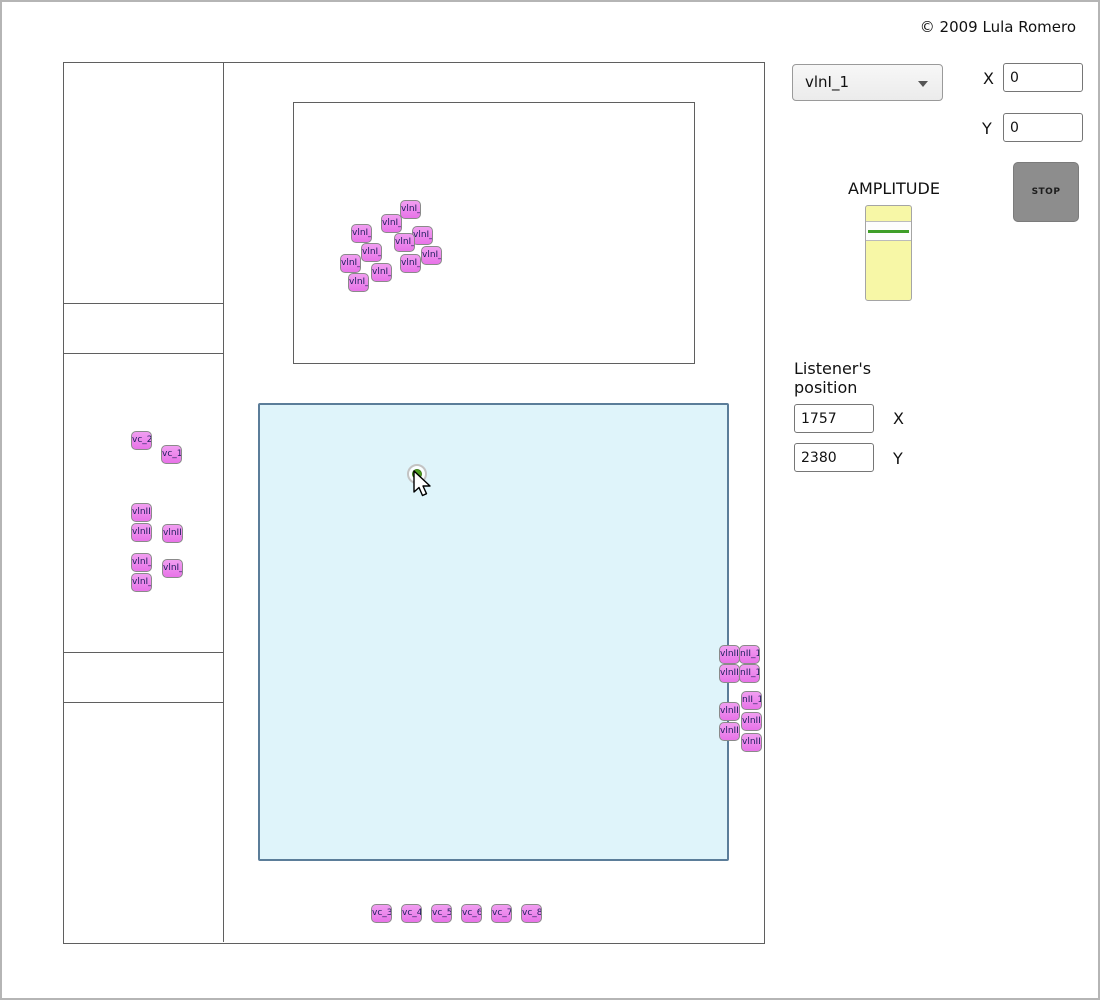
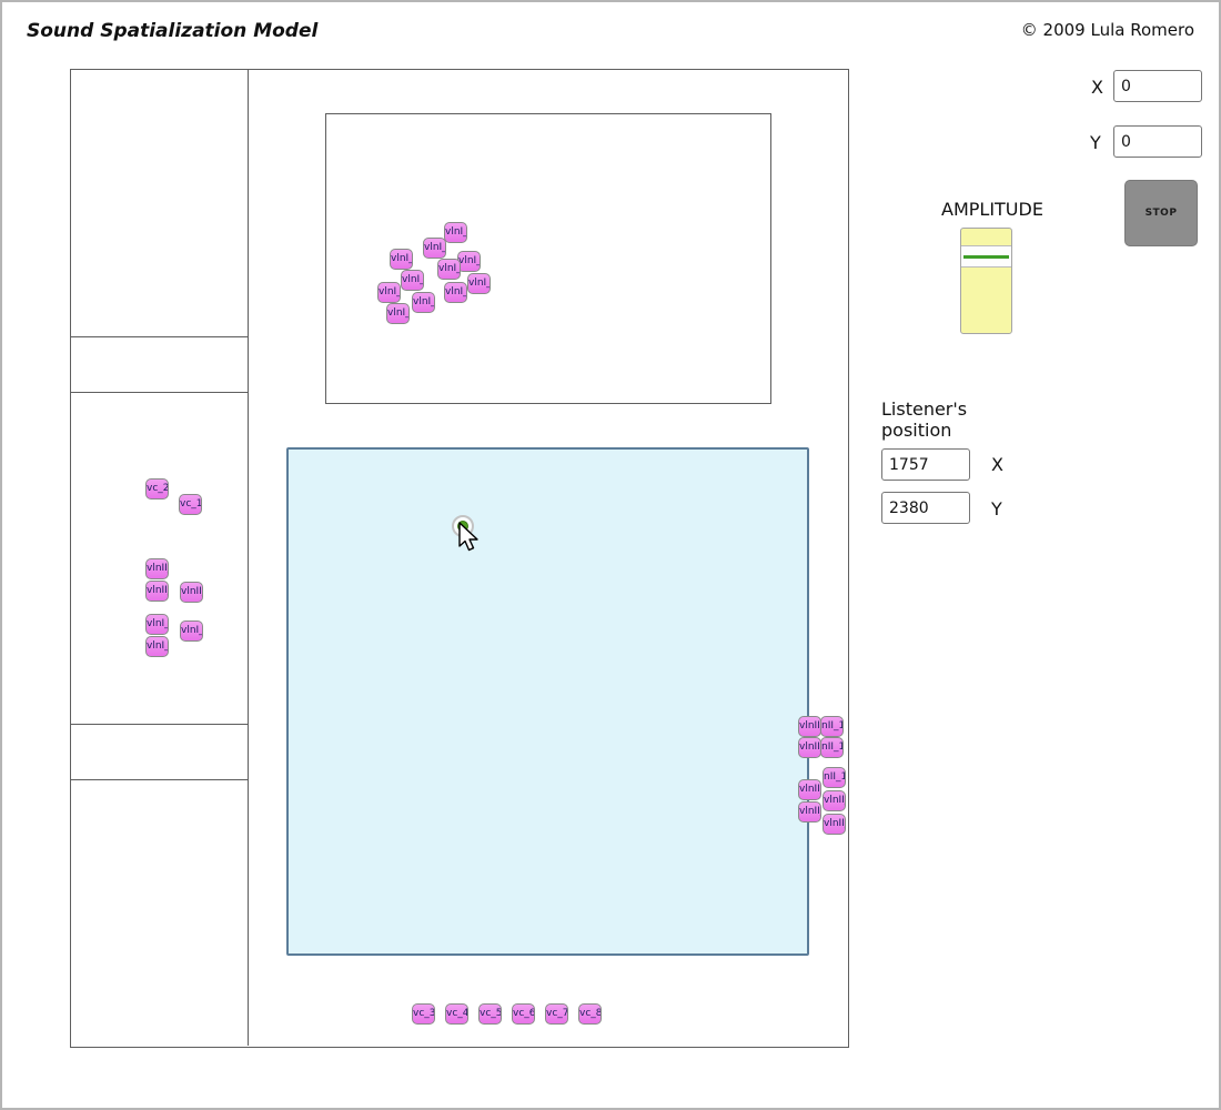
+ Sound Spatialization Model
  © 2009 Lula Romero
- vlnI_1
  X
  0
  Y
  0
  AMPLITUDE
  STOP
  Listener's position
  1757
  X
  2380
  Y
  vlnI_
  vlnI_
  vlnI_
  vlnI_
  vlnI_
  vlnI_
  vlnI_
  vlnI_
  vlnI_
  vlnI_
  vlnI_
  vc_2
  vc_1
  vlnII
  vlnII
  vlnII
  vlnI_
  vlnI_
  vlnI_
  vlnII
  nII_1
  vlnII
  nII_1
  nII_1
  vlnII
  vlnII
  vlnII
  vlnII
  vc_3
  vc_4
  vc_5
  vc_6
  vc_7
  vc_8
